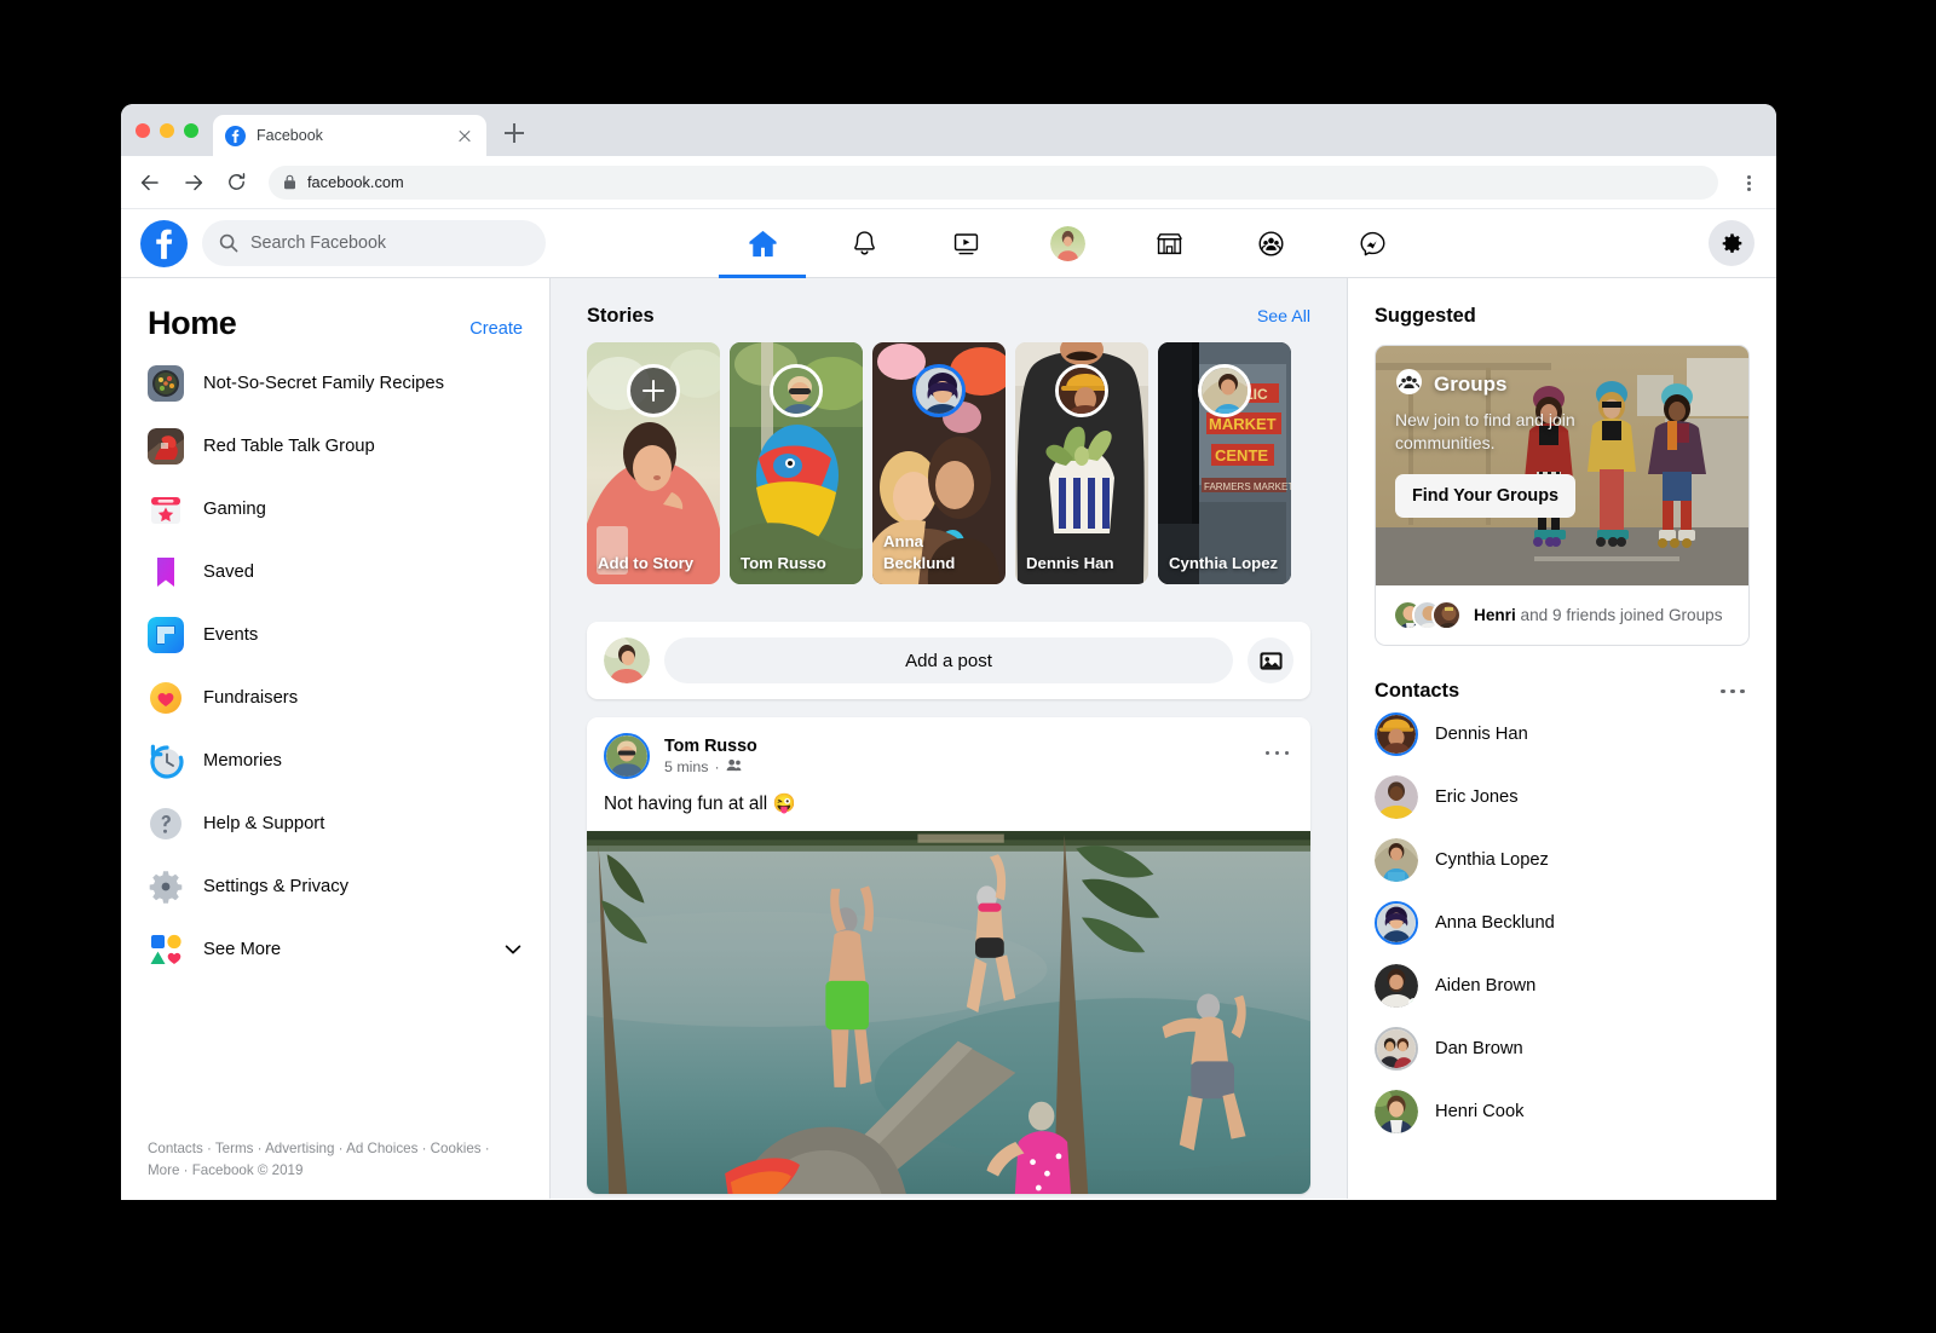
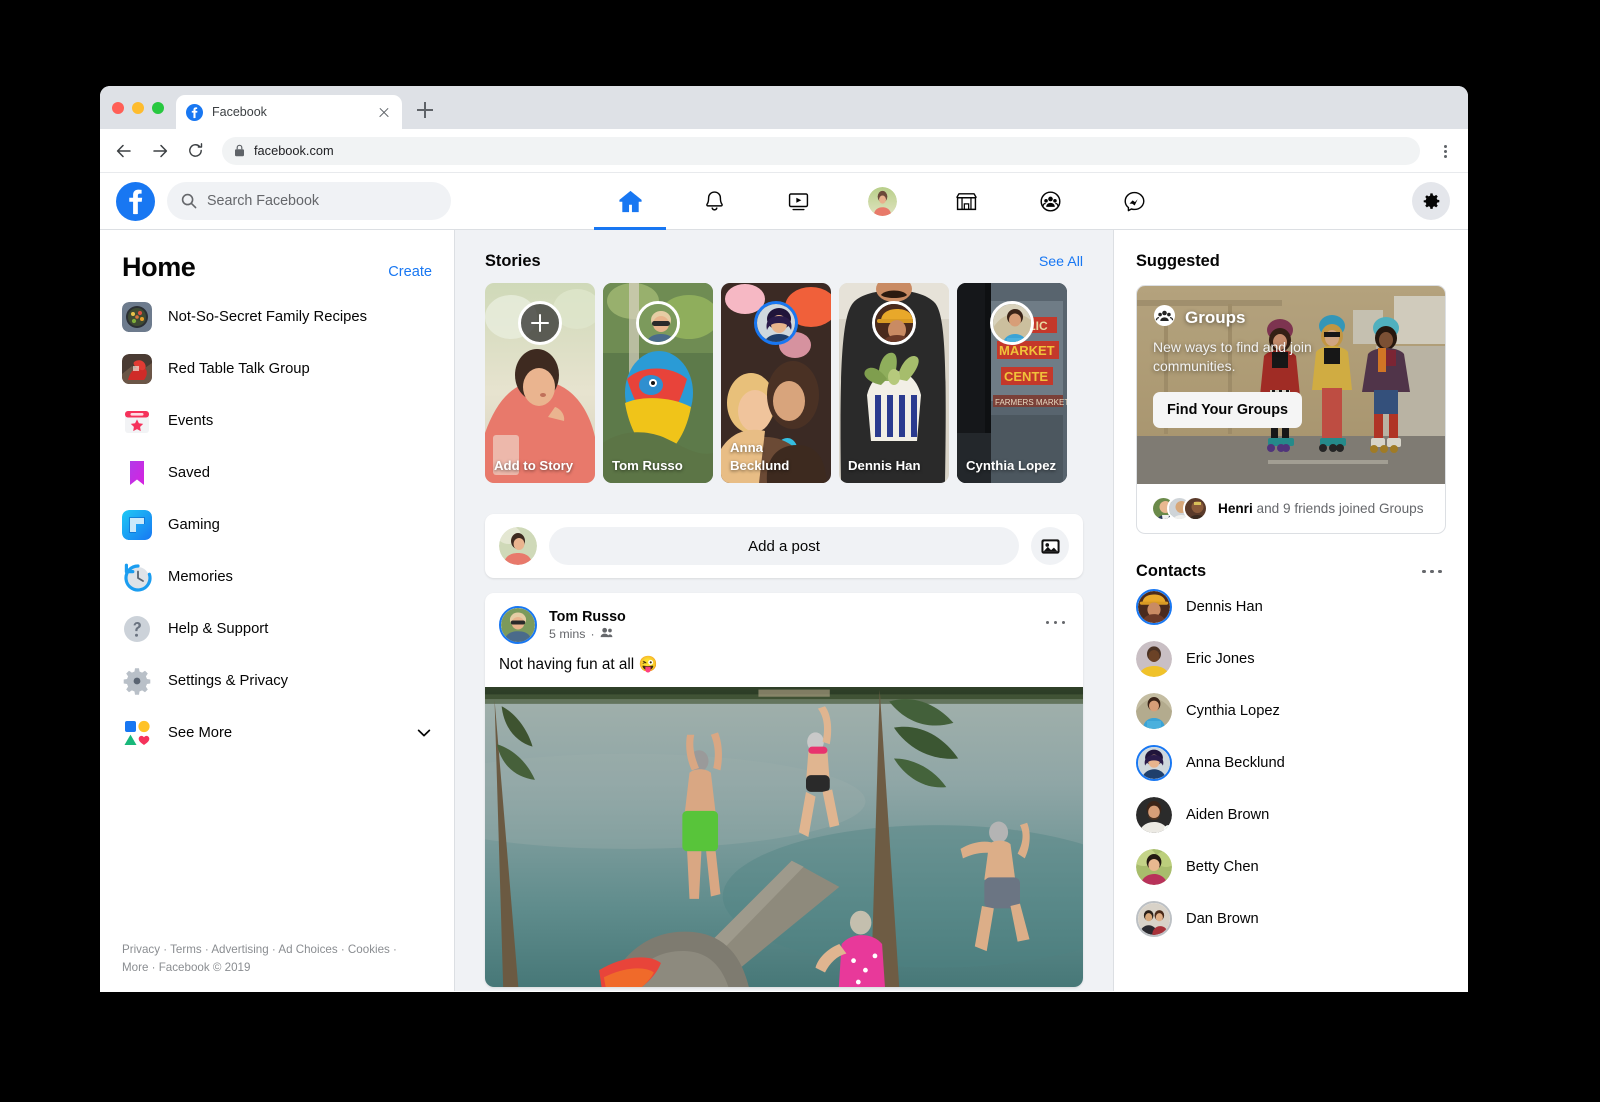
  Facebook
  facebook.com
  Search Facebook
  Home
  Create
  Not-So-Secret Family Recipes
  Red Table Talk Group
- Gaming
+ Events
  Saved
- Events
+ Gaming
- Fundraisers
  Memories
  Help & Support
  Settings & Privacy
  See More
- Contacts · Terms · Advertising · Ad Choices · Cookies ·
+ Privacy · Terms · Advertising · Ad Choices · Cookies ·
  More · Facebook © 2019
  Stories
  See All
  Add to Story
  Tom Russo
  Anna Becklund
  Dennis Han
  MARKET
  CENTE
  FARMERS MARKET
  Cynthia Lopez
  Add a post
  Tom Russo
  5 mins
  ·
  Not having fun at all 😜
  Suggested
  Groups
- New join to find and join communities.
+ New ways to find and join communities.
  Find Your Groups
  Henri and 9 friends joined Groups
  Contacts
  Dennis Han
  Eric Jones
  Cynthia Lopez
  Anna Becklund
  Aiden Brown
+ Betty Chen
  Dan Brown
- Henri Cook
